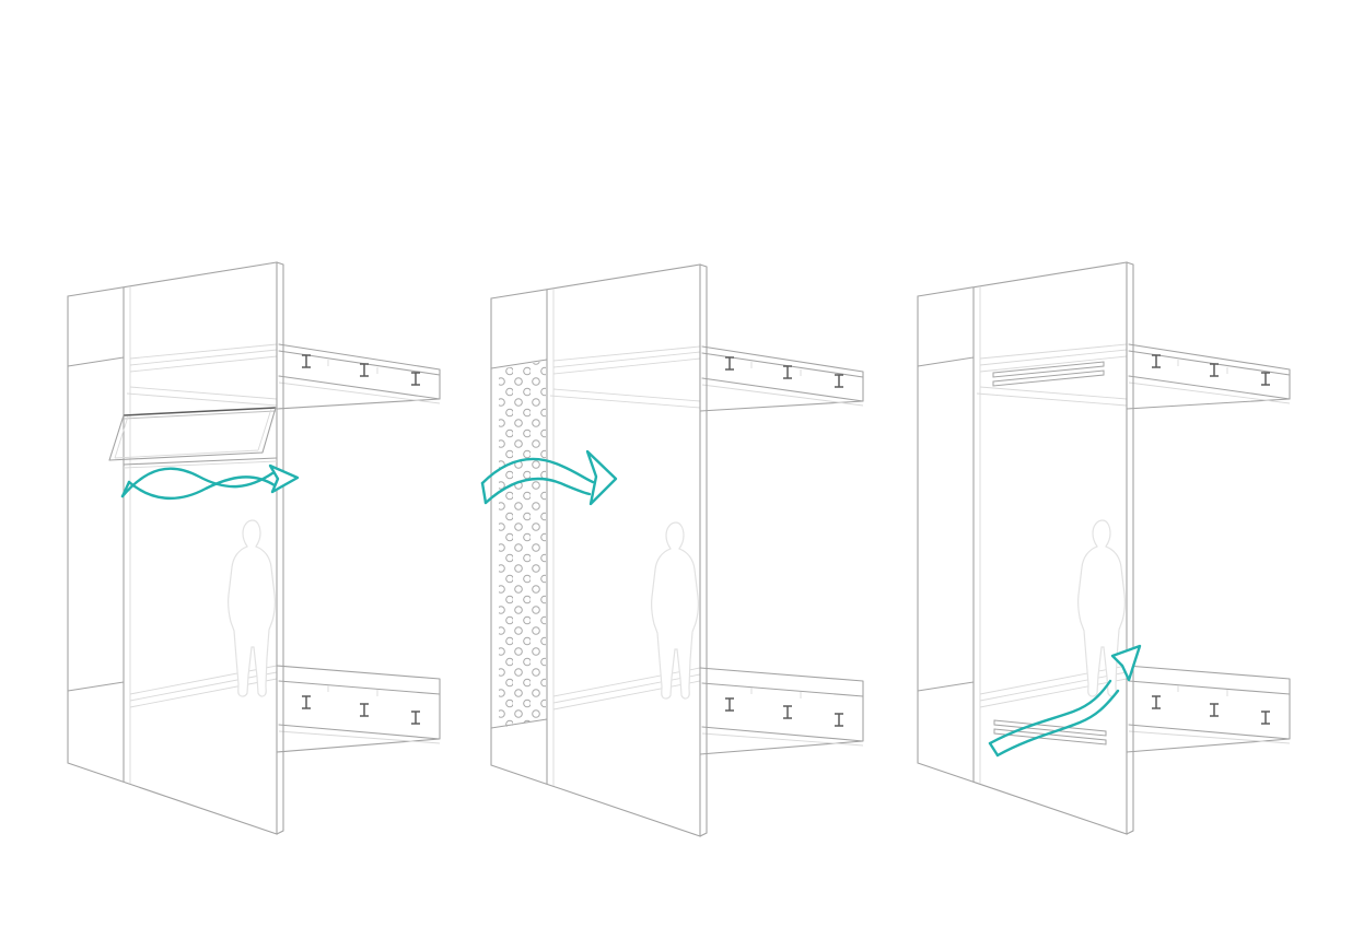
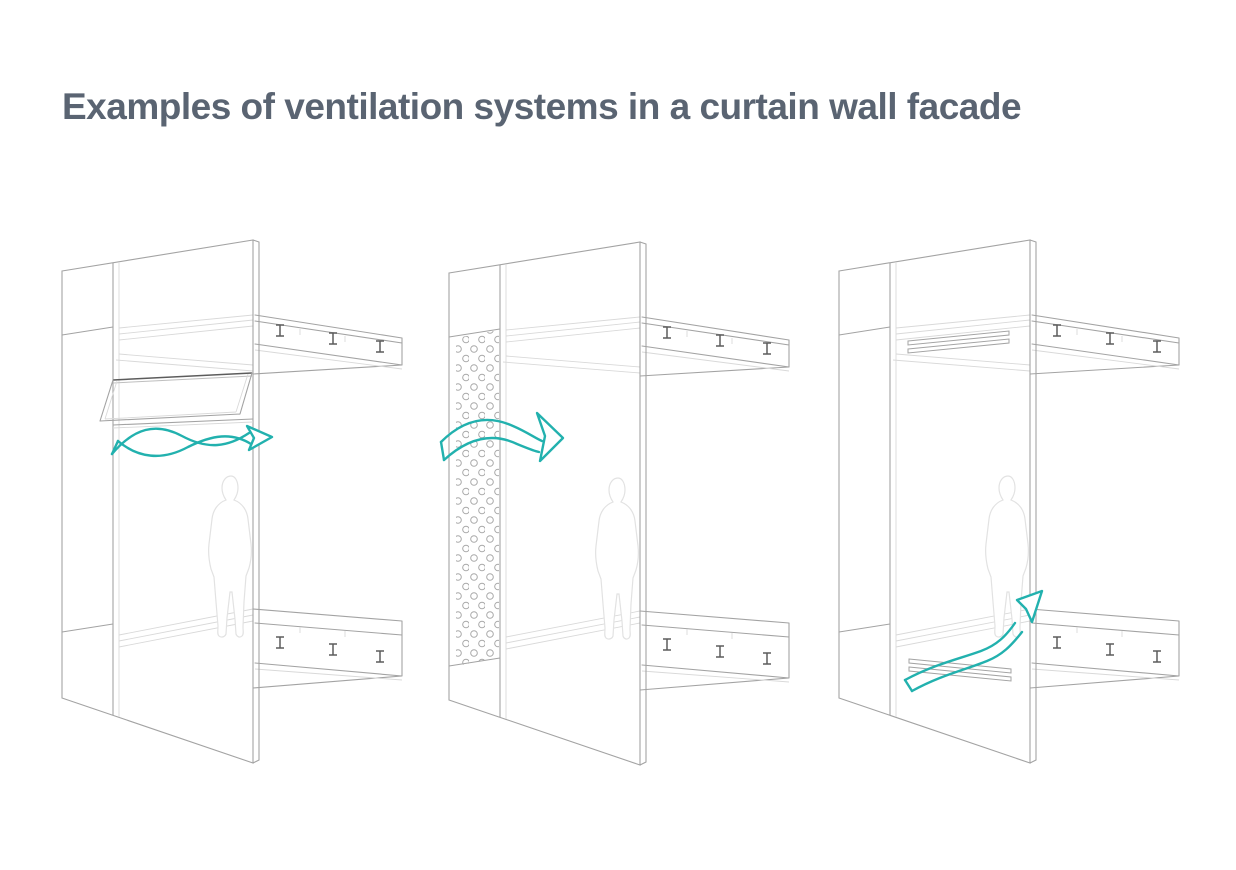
+ Examples of ventilation systems in a curtain wall facade
